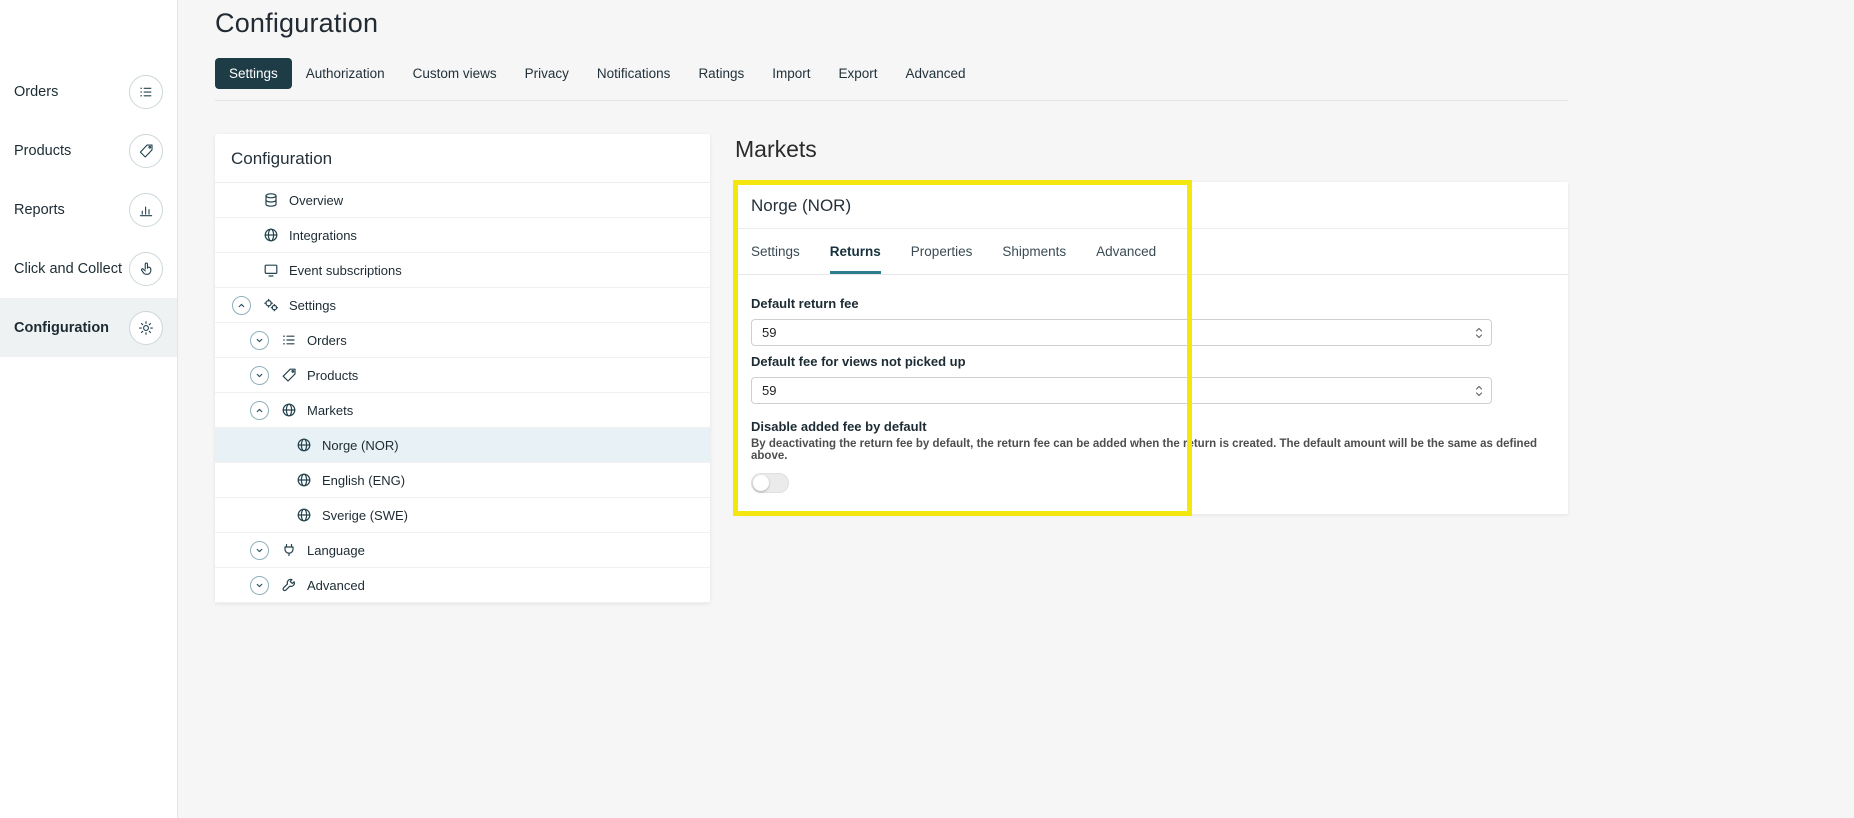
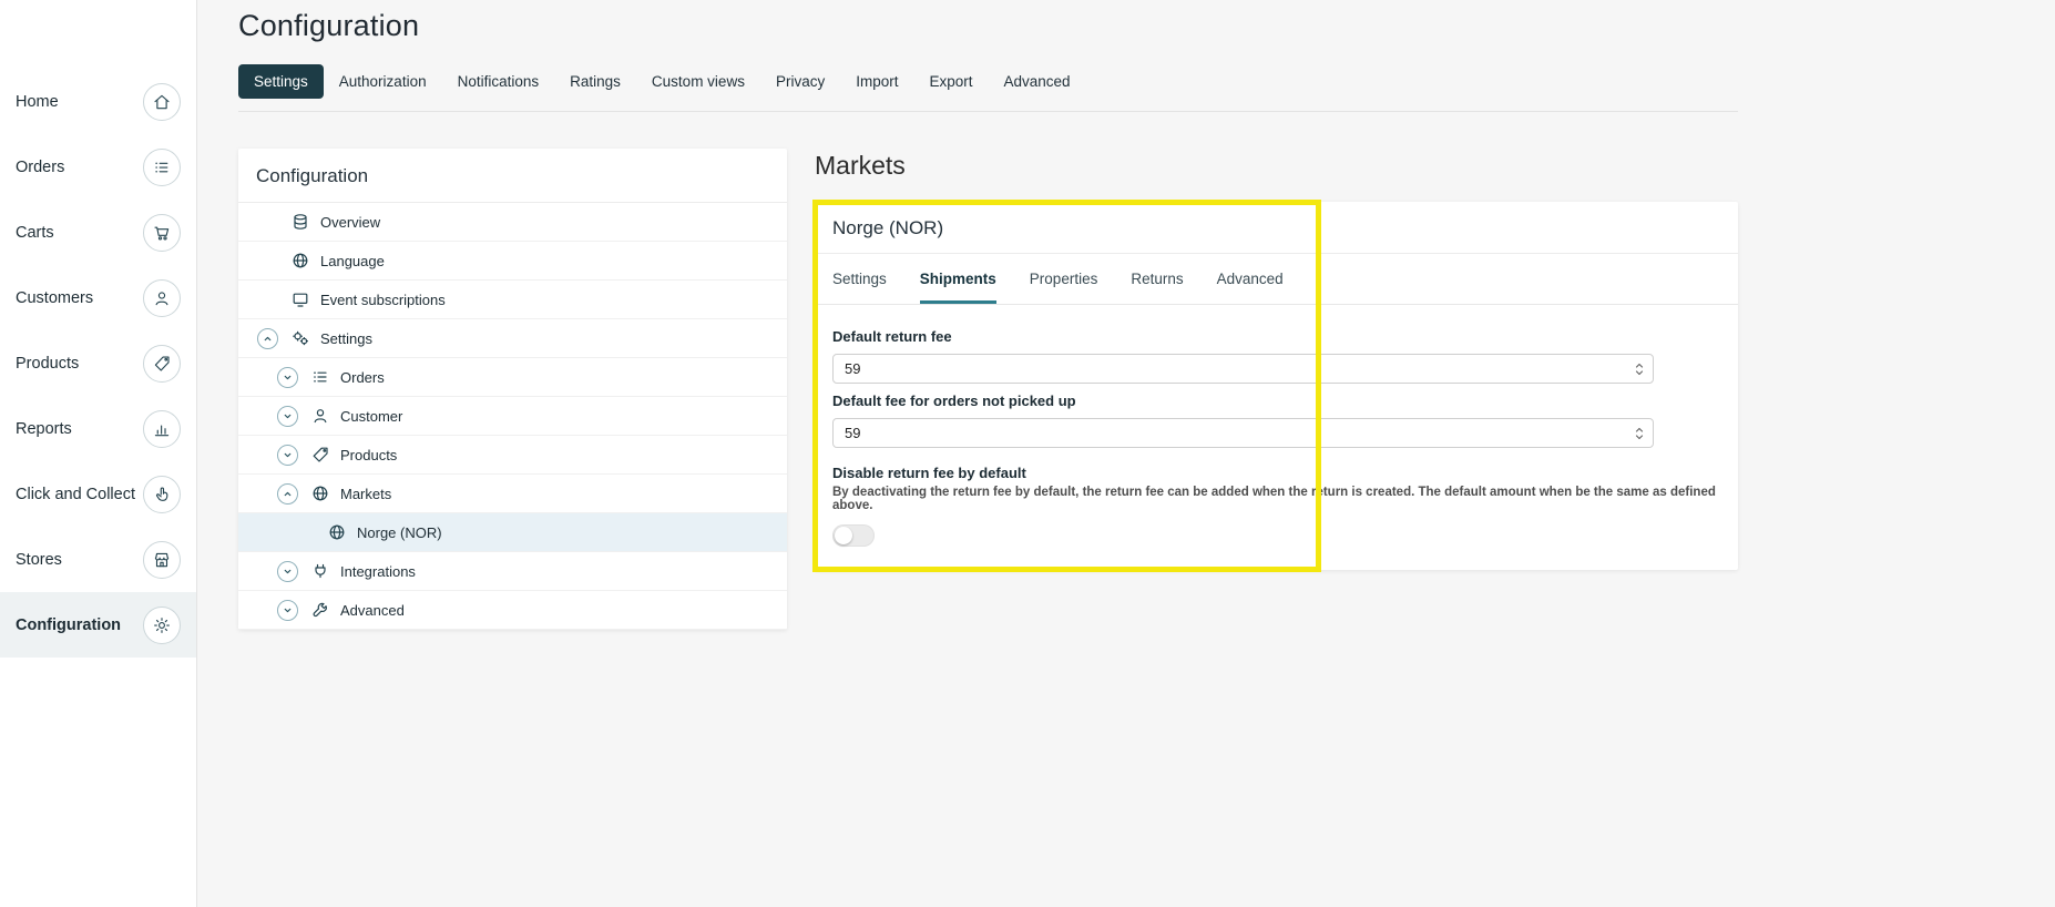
+ Home
  Orders
+ Carts
+ Customers
  Products
  Reports
  Click and Collect
+ Stores
  Configuration
  Configuration
  Settings
  Authorization
- Custom views
+ Notifications
- Privacy
+ Ratings
- Notifications
+ Custom views
- Ratings
+ Privacy
  Import
  Export
  Advanced
  Configuration
  Overview
- Integrations
+ Language
  Event subscriptions
  Settings
  Orders
+ Customer
  Products
  Markets
  Norge (NOR)
- English (ENG)
- Sverige (SWE)
- Language
+ Integrations
  Advanced
  Markets
  Norge (NOR)
  Settings
- Returns
+ Shipments
  Properties
- Shipments
+ Returns
  Advanced
  Default return fee
  59
- Default fee for views not picked up
+ Default fee for orders not picked up
  59
- Disable added fee by default
+ Disable return fee by default
- By deactivating the return fee by default, the return fee can be added when the return is created. The default amount will be the same as defined above.
+ By deactivating the return fee by default, the return fee can be added when the return is created. The default amount when be the same as defined above.
